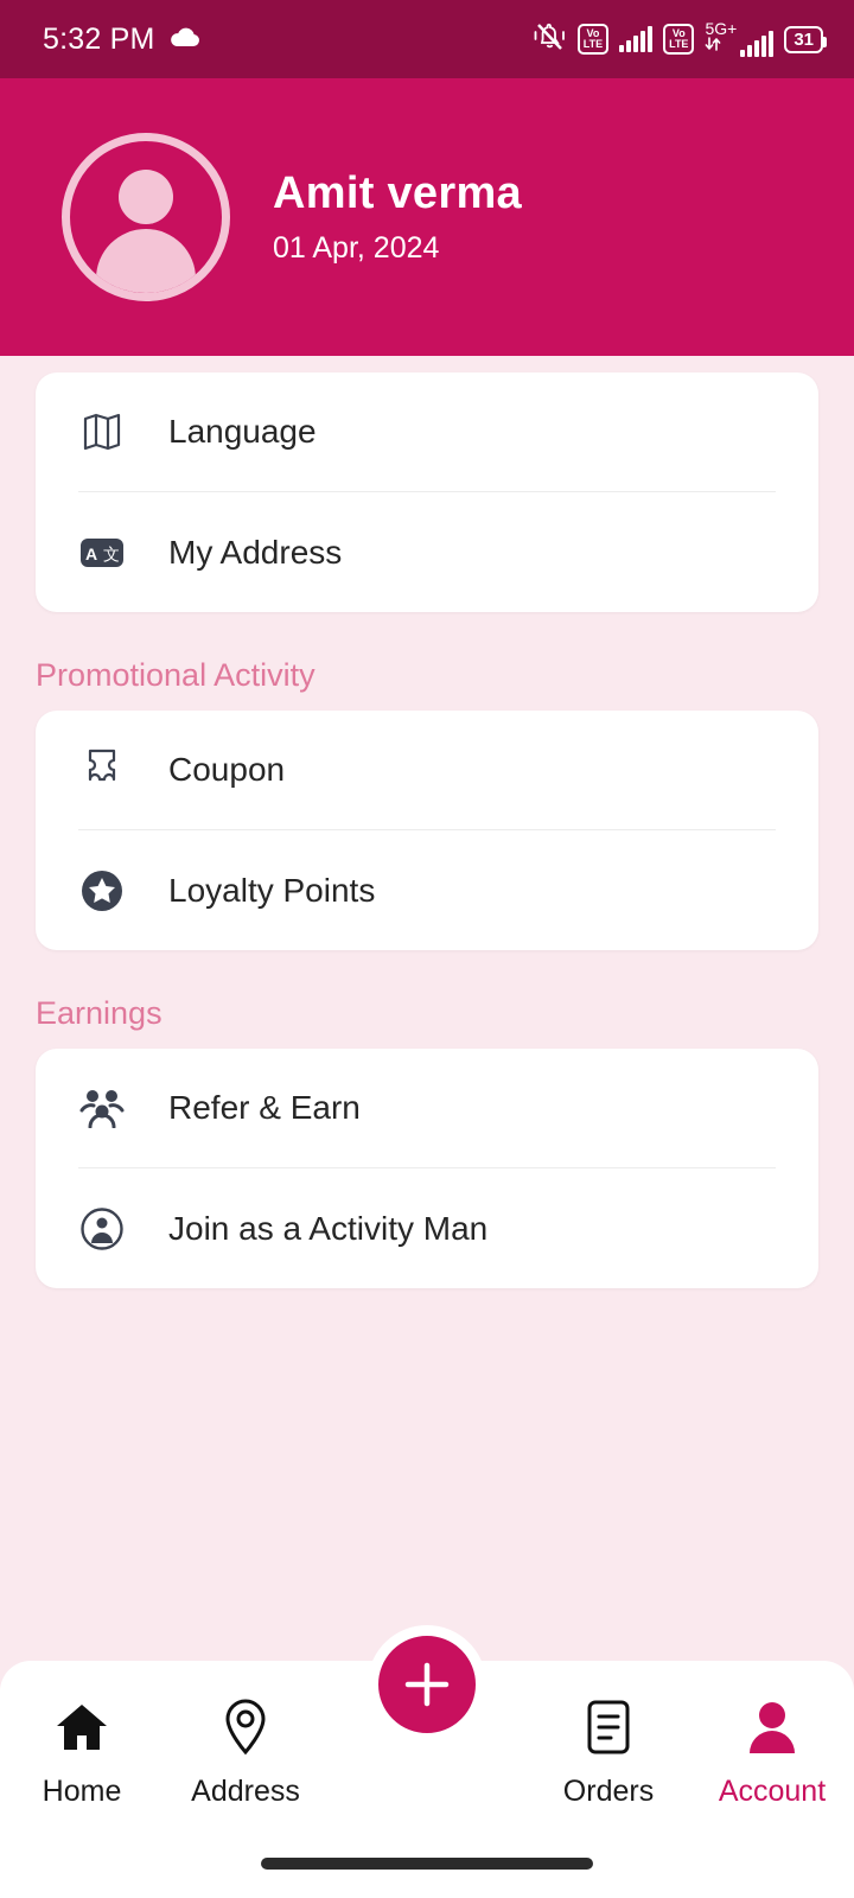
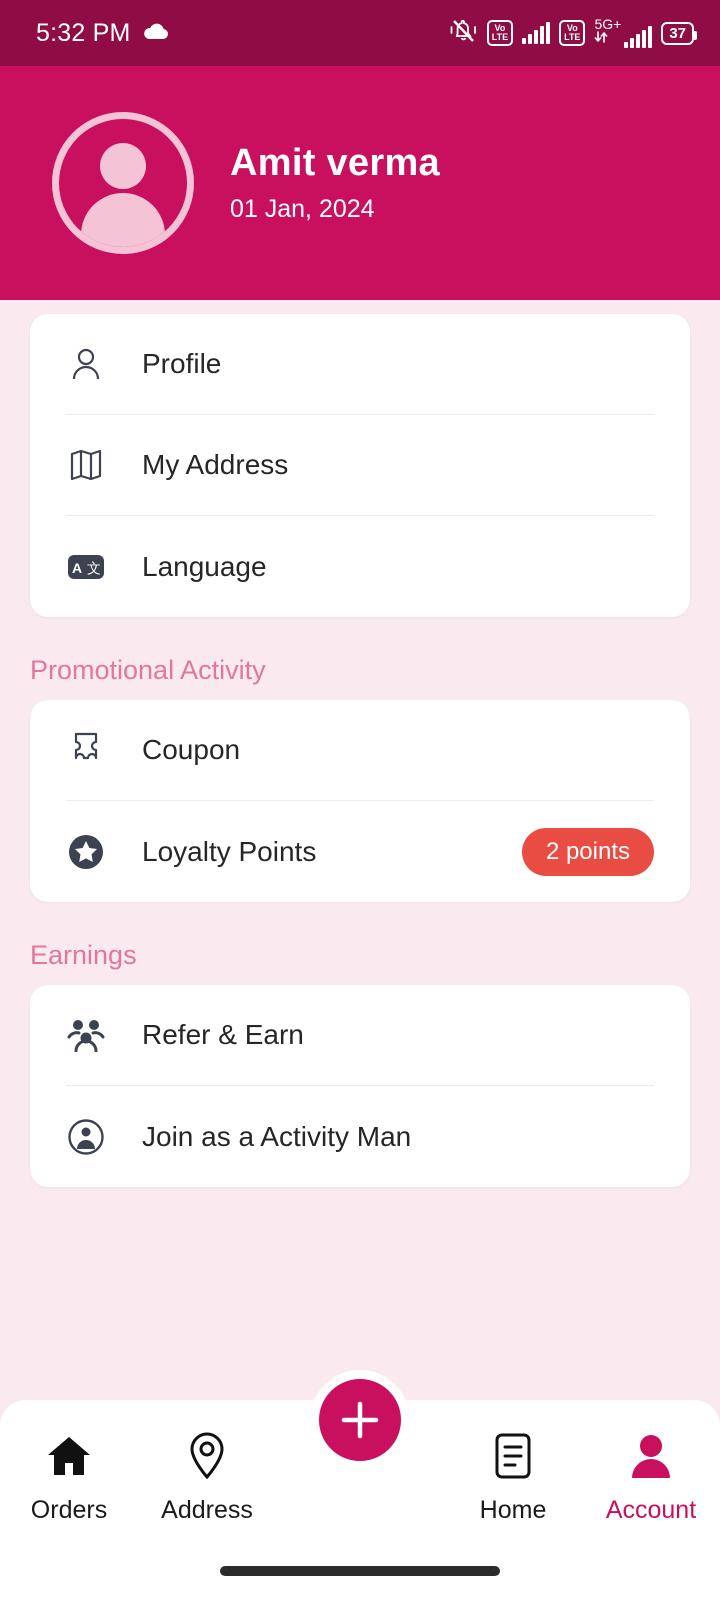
  5:32 PM
  Vo
  LTE
  Vo
  LTE
  5G+
- 31
+ 37
  Amit verma
- 01 Apr, 2024
+ 01 Jan, 2024
+ Profile
- Language
+ My Address
  A
  文
- My Address
+ Language
  Promotional Activity
  Coupon
  Loyalty Points
+ 2 points
  Earnings
  Refer & Earn
  Join as a Activity Man
- Home
+ Orders
  Address
- Orders
+ Home
  Account
